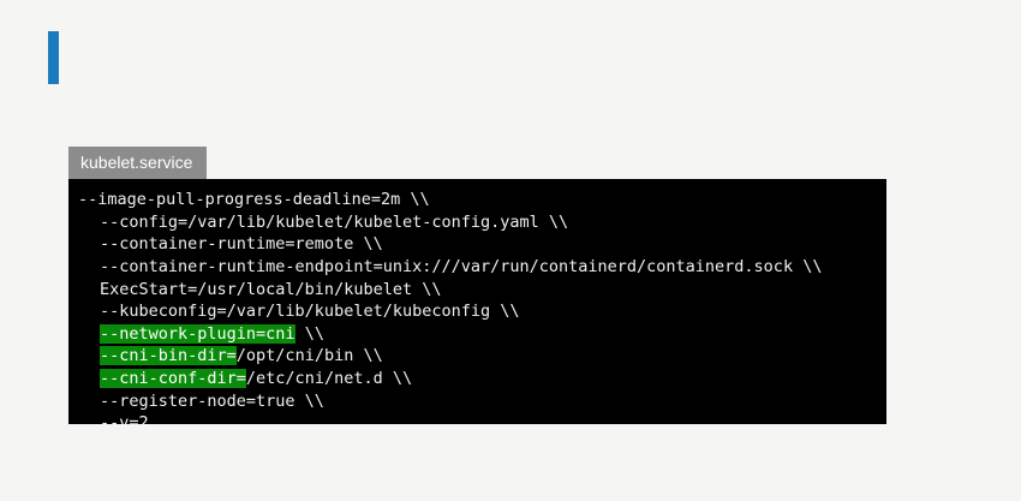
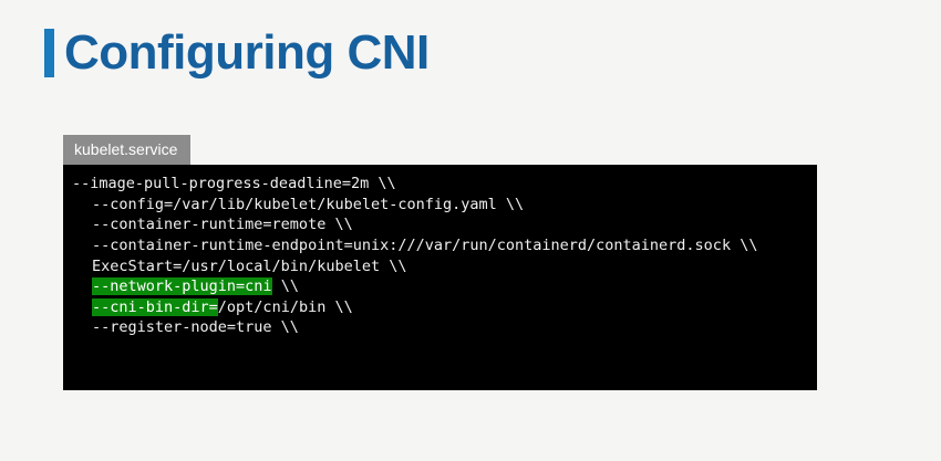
+ Configuring CNI
  kubelet.service
  --image-pull-progress-deadline=2m \\
  --config=/var/lib/kubelet/kubelet-config.yaml \\
  --container-runtime=remote \\
  --container-runtime-endpoint=unix:///var/run/containerd/containerd.sock \\
  ExecStart=/usr/local/bin/kubelet \\
- --kubeconfig=/var/lib/kubelet/kubeconfig \\
  --network-plugin=cni \\
  --cni-bin-dir=/opt/cni/bin \\
- --cni-conf-dir=/etc/cni/net.d \\
  --register-node=true \\
- --v=2
